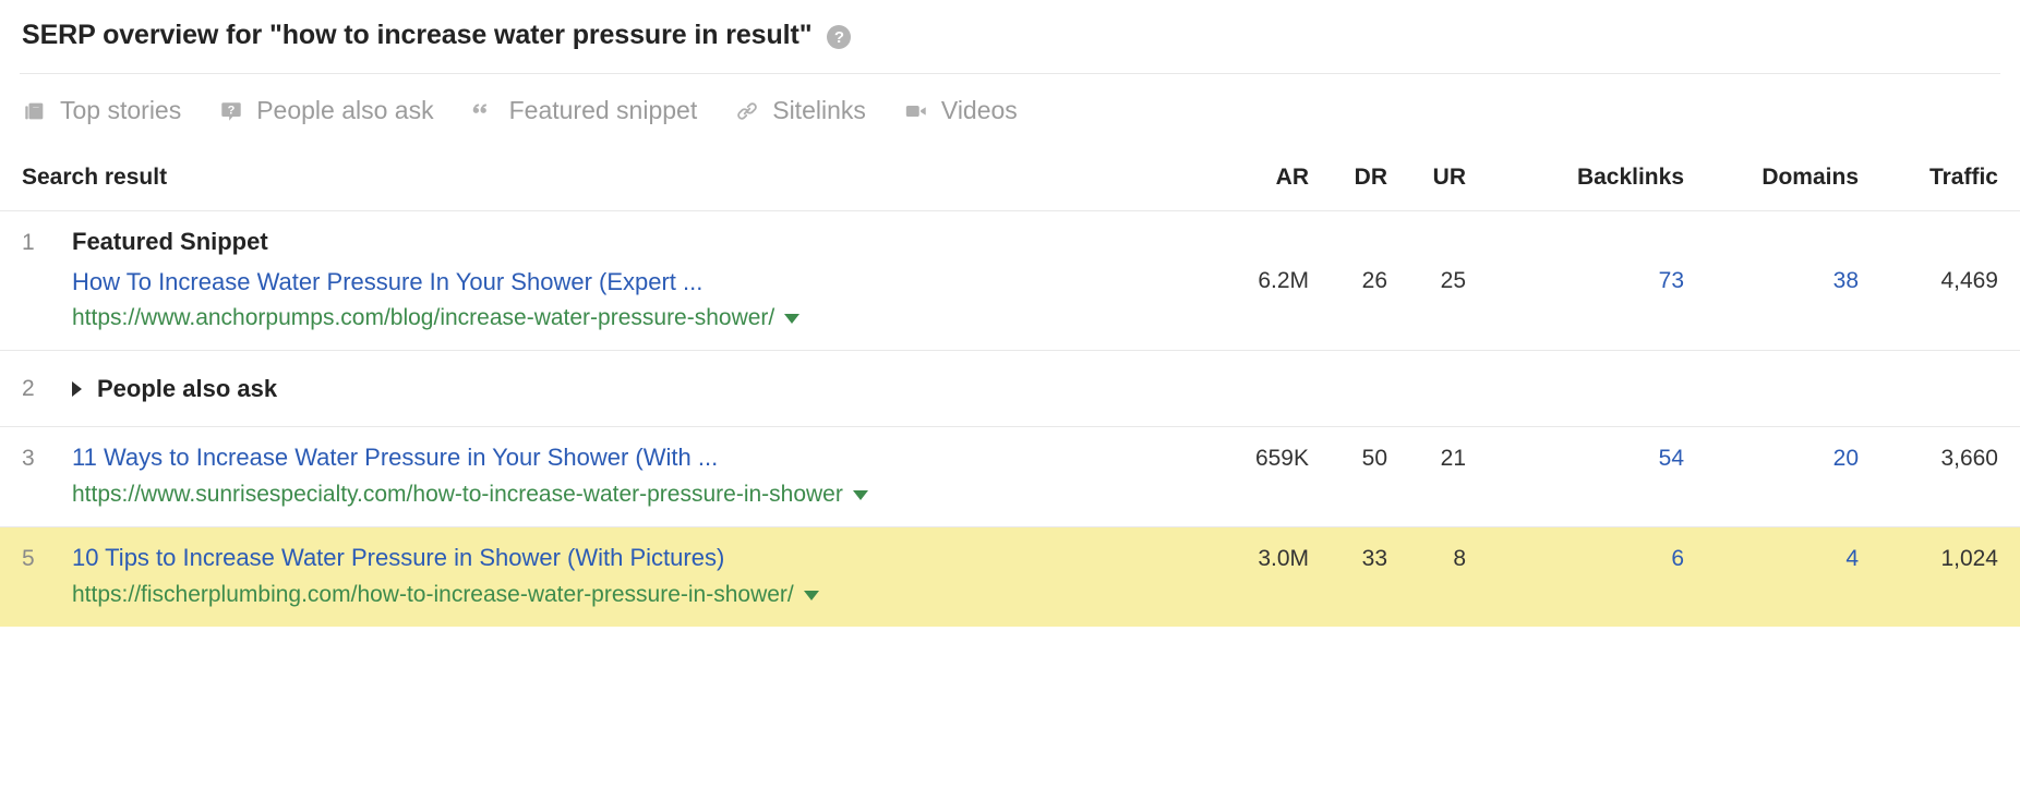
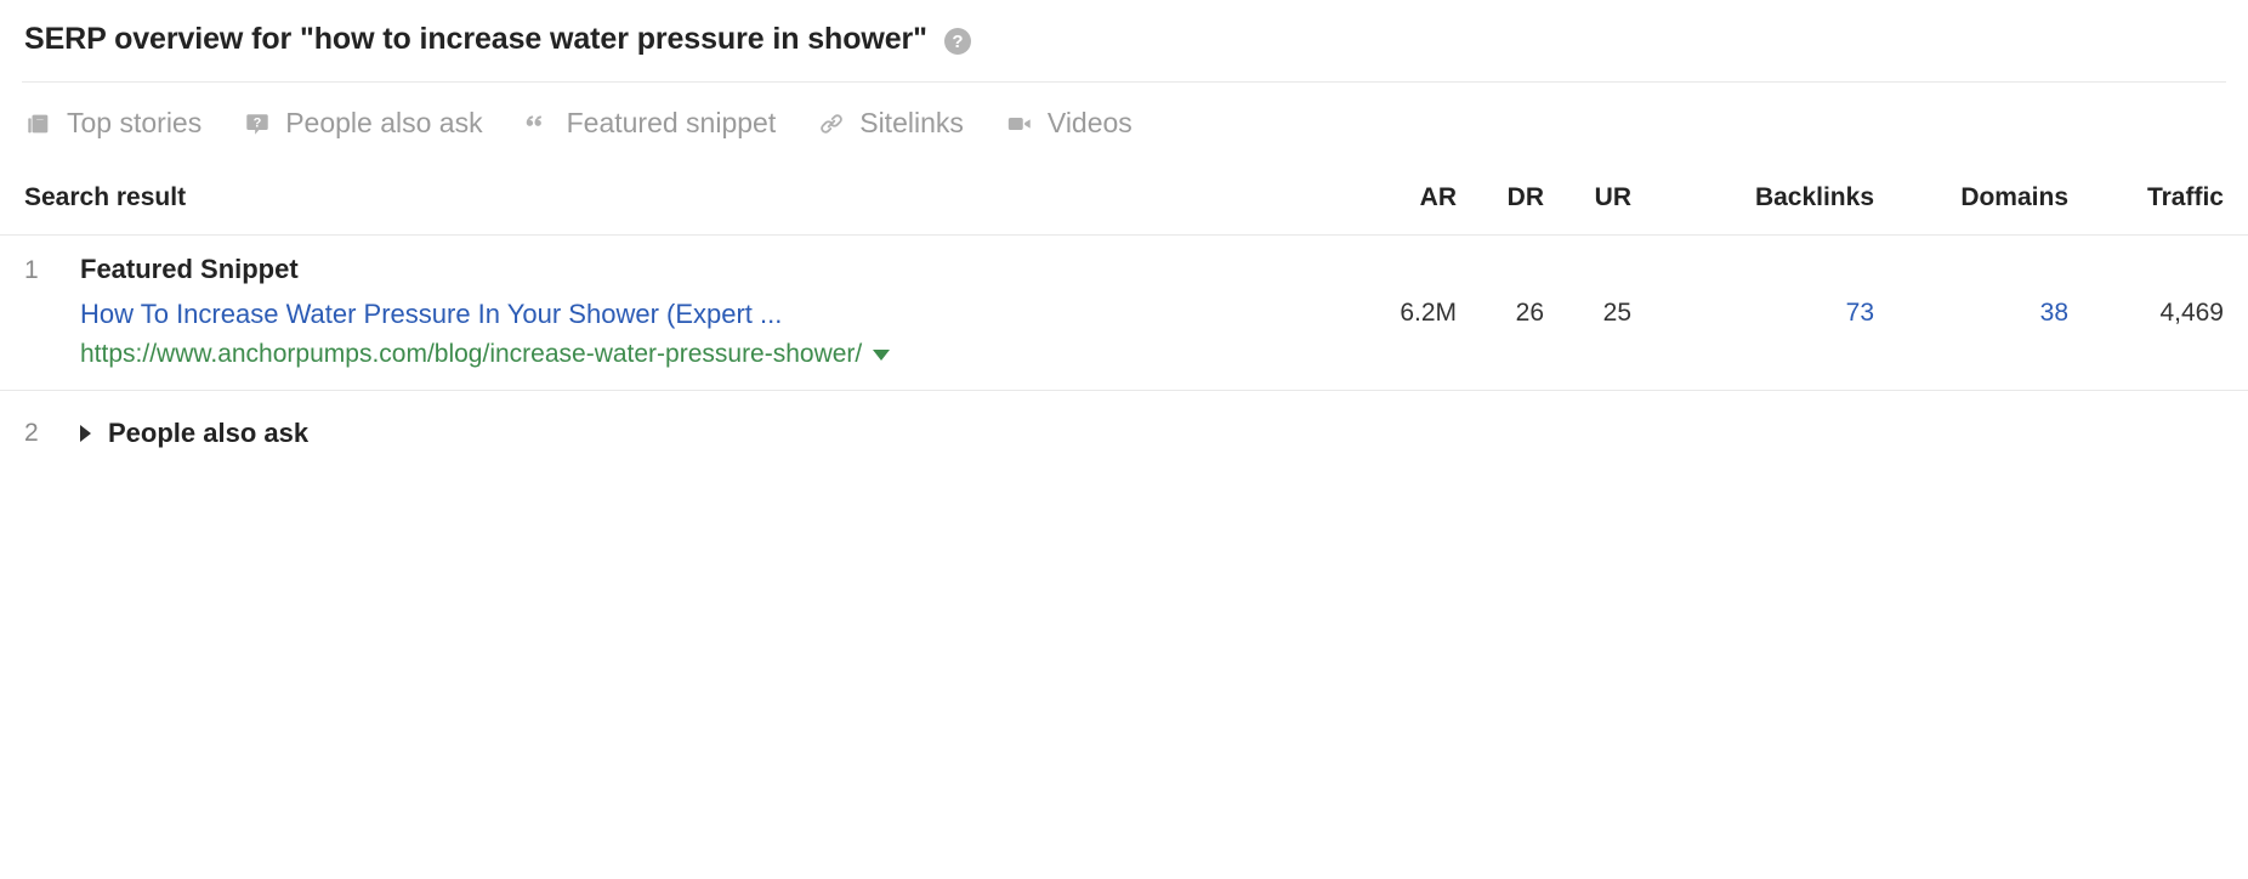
- SERP overview for "how to increase water pressure in result"
+ SERP overview for "how to increase water pressure in shower"
  ?
  Top stories
  ?
  People also ask
  Featured snippet
  Sitelinks
  Videos
  Search result	AR	DR	UR	Backlinks	Domains	Traffic
  1 Featured Snippet How To Increase Water Pressure In Your Shower (Expert ... https://www.anchorpumps.com/blog/increase-water-pressure-shower/	6.2M	26	25	73	38	4,469
  2 People also ask
- 3 11 Ways to Increase Water Pressure in Your Shower (With ... https://www.sunrisespecialty.com/how-to-increase-water-pressure-in-shower	659K	50	21	54	20	3,660
- 5 10 Tips to Increase Water Pressure in Shower (With Pictures) https://fischerplumbing.com/how-to-increase-water-pressure-in-shower/	3.0M	33	8	6	4	1,024
